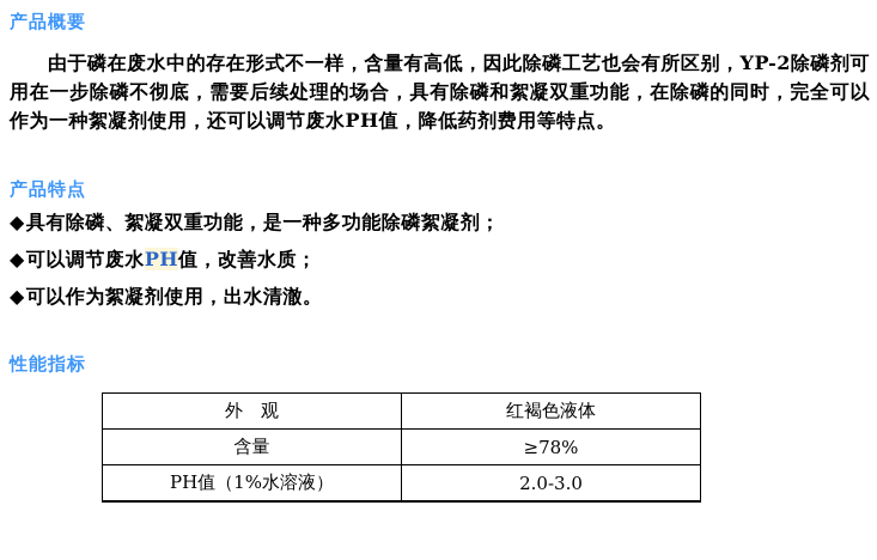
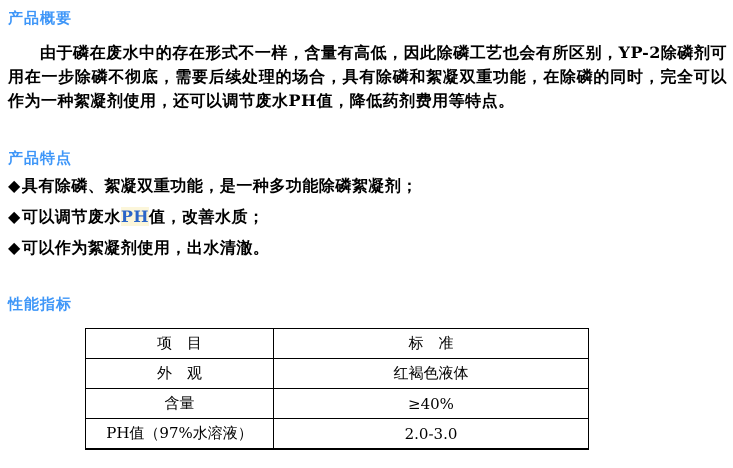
  产品概要
  由于磷在废水中的存在形式不一样，含量有高低，因此除磷工艺也会有所区别，YP-2除磷剂可用在一步除磷不彻底，需要后续处理的场合，具有除磷和絮凝双重功能，在除磷的同时，完全可以作为一种絮凝剂使用，还可以调节废水PH值，降低药剂费用等特点。
  产品特点
  ◆具有除磷、絮凝双重功能，是一种多功能除磷絮凝剂；
  ◆可以调节废水PH值，改善水质；
  ◆可以作为絮凝剂使用，出水清澈。
  性能指标
+ 项 目	标 准
  外 观	红褐色液体
- 含量	≥78%
+ 含量	≥40%
- PH值（1%水溶液）	2.0-3.0
+ PH值（97%水溶液）	2.0-3.0
